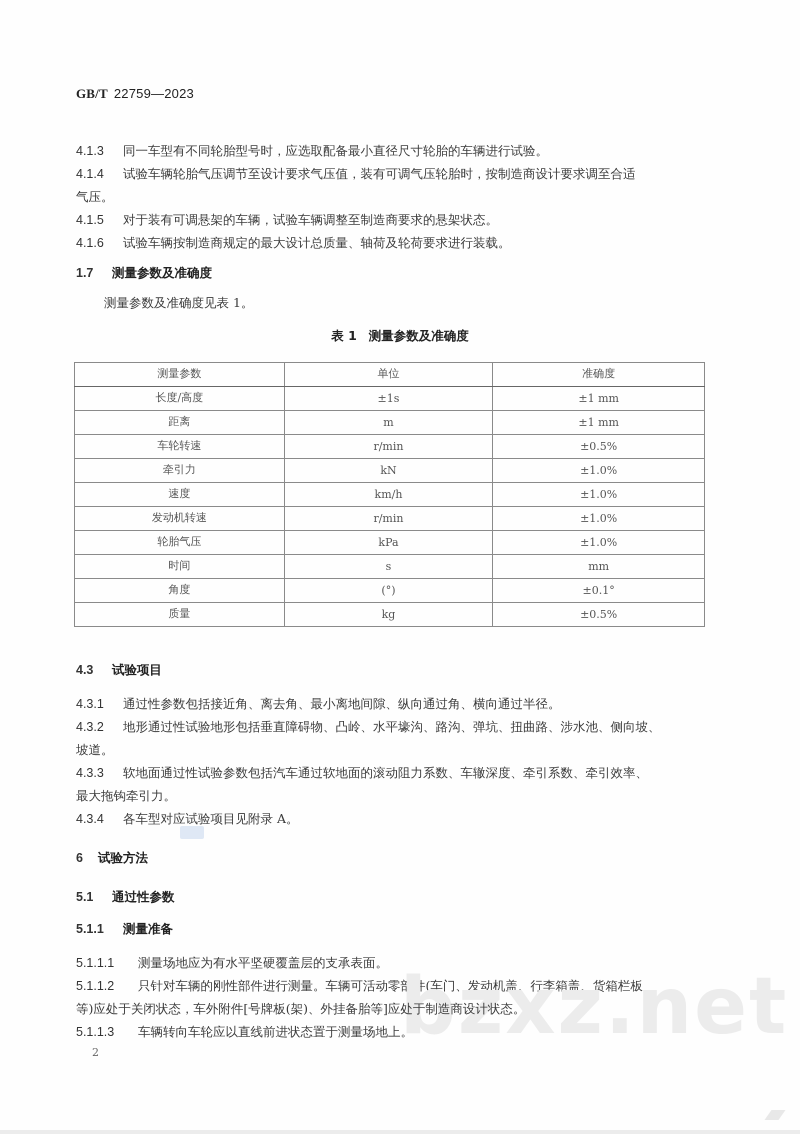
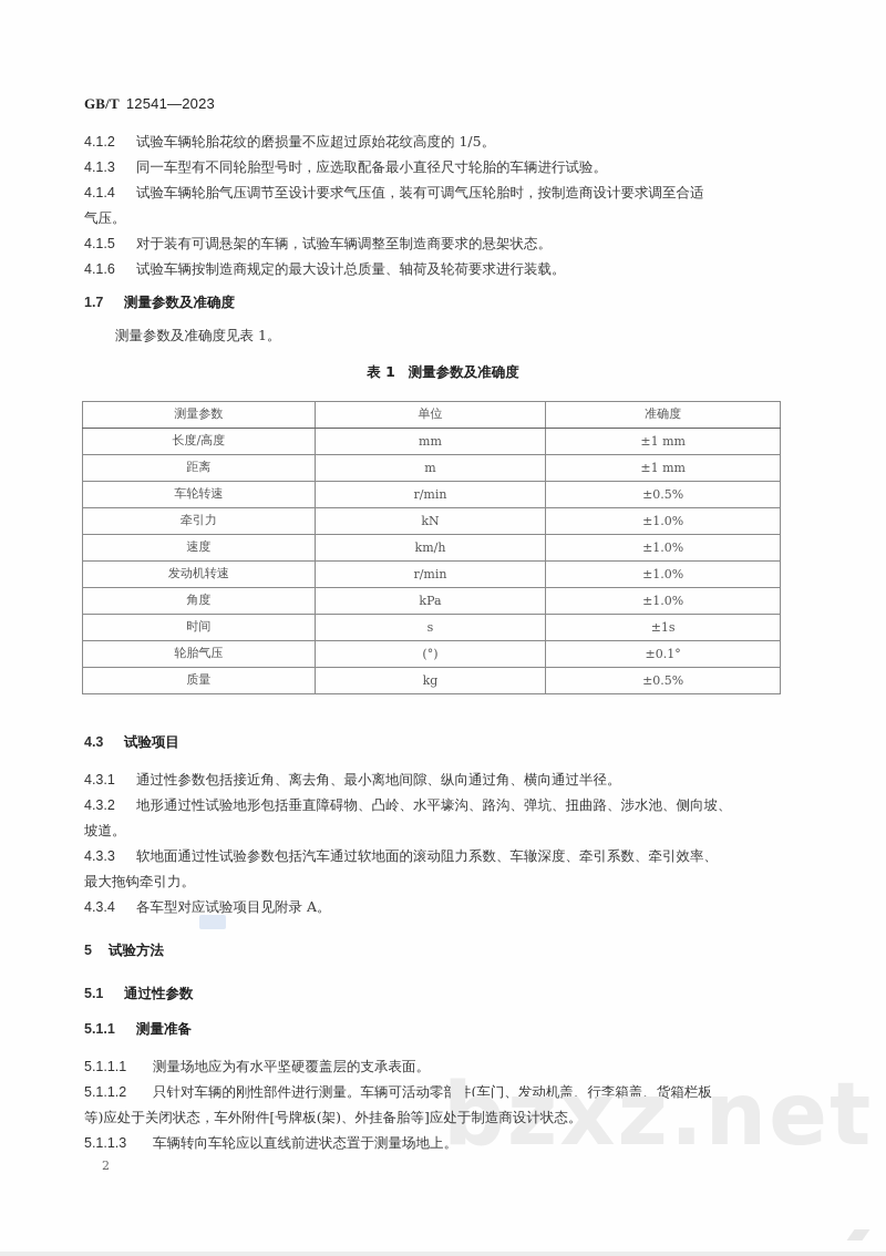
- GB/T 22759—2023
+ GB/T 12541—2023
+ 4.1.2 试验车辆轮胎花纹的磨损量不应超过原始花纹高度的 1/5。
  4.1.3 同一车型有不同轮胎型号时，应选取配备最小直径尺寸轮胎的车辆进行试验。
  4.1.4 试验车辆轮胎气压调节至设计要求气压值，装有可调气压轮胎时，按制造商设计要求调至合适
  气压。
  4.1.5 对于装有可调悬架的车辆，试验车辆调整至制造商要求的悬架状态。
  4.1.6 试验车辆按制造商规定的最大设计总质量、轴荷及轮荷要求进行装载。
  1.7 测量参数及准确度
  测量参数及准确度见表 1。
  表 1 测量参数及准确度
  测量参数	单位	准确度
- 长度/高度	±1s	±1 mm
+ 长度/高度	mm	±1 mm
  距离	m	±1 mm
  车轮转速	r/min	±0.5%
  牵引力	kN	±1.0%
  速度	km/h	±1.0%
  发动机转速	r/min	±1.0%
- 轮胎气压	kPa	±1.0%
+ 角度	kPa	±1.0%
- 时间	s	mm
+ 时间	s	±1s
- 角度	(°)	±0.1°
+ 轮胎气压	(°)	±0.1°
  质量	kg	±0.5%
  4.3 试验项目
  4.3.1 通过性参数包括接近角、离去角、最小离地间隙、纵向通过角、横向通过半径。
  4.3.2 地形通过性试验地形包括垂直障碍物、凸岭、水平壕沟、路沟、弹坑、扭曲路、涉水池、侧向坡、
  坡道。
  4.3.3 软地面通过性试验参数包括汽车通过软地面的滚动阻力系数、车辙深度、牵引系数、牵引效率、
  最大拖钩牵引力。
  4.3.4 各车型对应试验项目见附录 A。
- 6 试验方法
+ 5 试验方法
  5.1 通过性参数
  5.1.1 测量准备
  5.1.1.1 测量场地应为有水平坚硬覆盖层的支承表面。
  5.1.1.2 只针对车辆的刚性部件进行测量。车辆可活动零部件(车门、发动机盖、行李箱盖、货箱栏板
  bzxz.net
  等)应处于关闭状态，车外附件[号牌板(架)、外挂备胎等]应处于制造商设计状态。
  5.1.1.3 车辆转向车轮应以直线前进状态置于测量场地上。
  2
